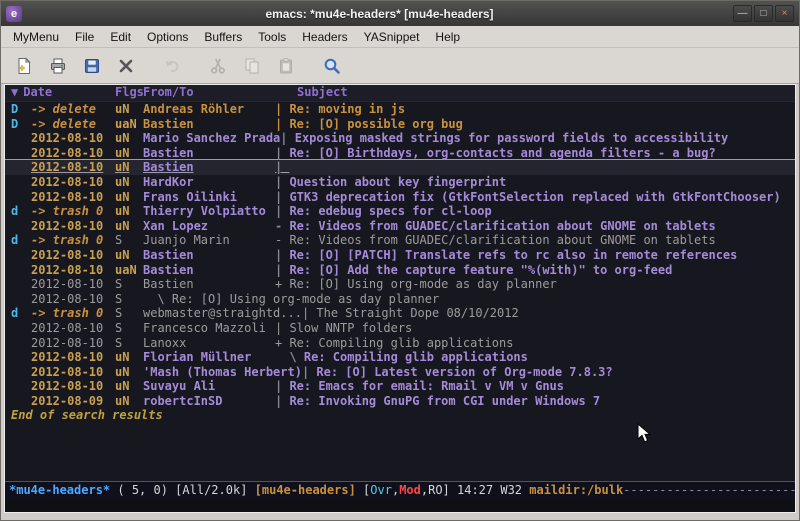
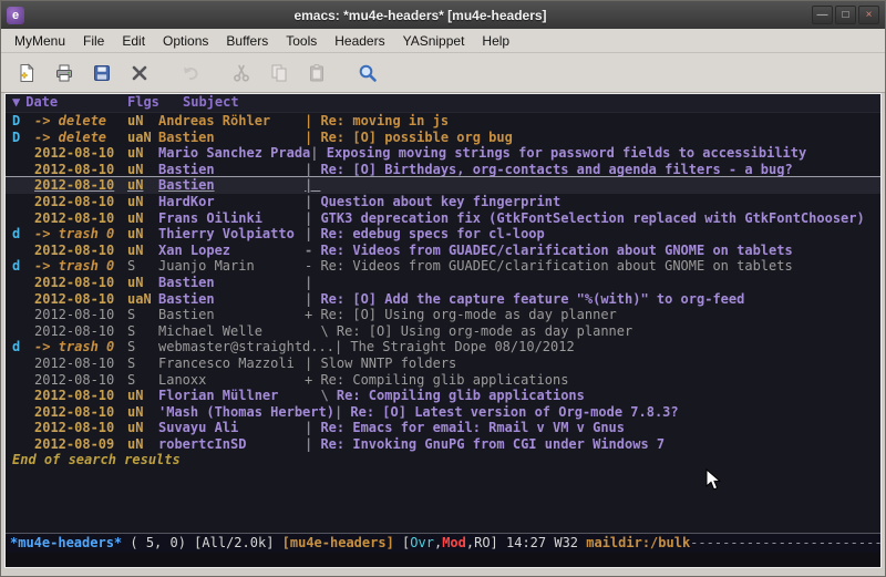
  e
  emacs: *mu4e-headers* [mu4e-headers]
  —
  □
  ×
  MyMenu
  File
  Edit
  Options
  Buffers
  Tools
  Headers
  YASnippet
  Help
  ▼ Date
  Flgs
- From/To
  Subject
  D
  -> delete
  uN
  Andreas Röhler
  |
  Re: moving in js
  D
  -> delete
  uaN
  Bastien
  |
  Re: [O] possible org bug
  2012-08-10
  uN
  Mario Sanchez Prada
  |
- Exposing masked strings for password fields to accessibility
+ Exposing moving strings for password fields to accessibility
  2012-08-10
  uN
  Bastien
  |
  Re: [O] Birthdays, org-contacts and agenda filters - a bug?
  2012-08-10
  uN
  Bastien
  |
  2012-08-10
  uN
  HardKor
  |
  Question about key fingerprint
  2012-08-10
  uN
  Frans Oilinki
  |
  GTK3 deprecation fix (GtkFontSelection replaced with GtkFontChooser)
  d
  -> trash 0
  uN
  Thierry Volpiatto
  |
  Re: edebug specs for cl-loop
  2012-08-10
  uN
  Xan Lopez
  -
  Re: Videos from GUADEC/clarification about GNOME on tablets
  d
  -> trash 0
  S
  Juanjo Marin
  -
  Re: Videos from GUADEC/clarification about GNOME on tablets
  2012-08-10
  uN
  Bastien
  |
- Re: [O] [PATCH] Translate refs to rc also in remote references
  2012-08-10
  uaN
  Bastien
  |
  Re: [O] Add the capture feature "%(with)" to org-feed
  2012-08-10
  S
  Bastien
  +
  Re: [O] Using org-mode as day planner
  2012-08-10
  S
+ Michael Welle
  \
  Re: [O] Using org-mode as day planner
  d
  -> trash 0
  S
  webmaster@straightd...
  |
  The Straight Dope 08/10/2012
  2012-08-10
  S
  Francesco Mazzoli
  |
  Slow NNTP folders
  2012-08-10
  S
  Lanoxx
  +
  Re: Compiling glib applications
  2012-08-10
  uN
  Florian Müllner
  \
  Re: Compiling glib applications
  2012-08-10
  uN
  'Mash (Thomas Herbert)
  |
  Re: [O] Latest version of Org-mode 7.8.3?
  2012-08-10
  uN
  Suvayu Ali
  |
  Re: Emacs for email: Rmail v VM v Gnus
  2012-08-09
  uN
  robertcInSD
  |
  Re: Invoking GnuPG from CGI under Windows 7
  End of search results
  *mu4e-headers*
  ( 5, 0) [All/2.0k]
  [mu4e-headers]
  [
  Ovr
  ,
  Mod
  ,RO]
  14:27 W32
  maildir:/bulk
